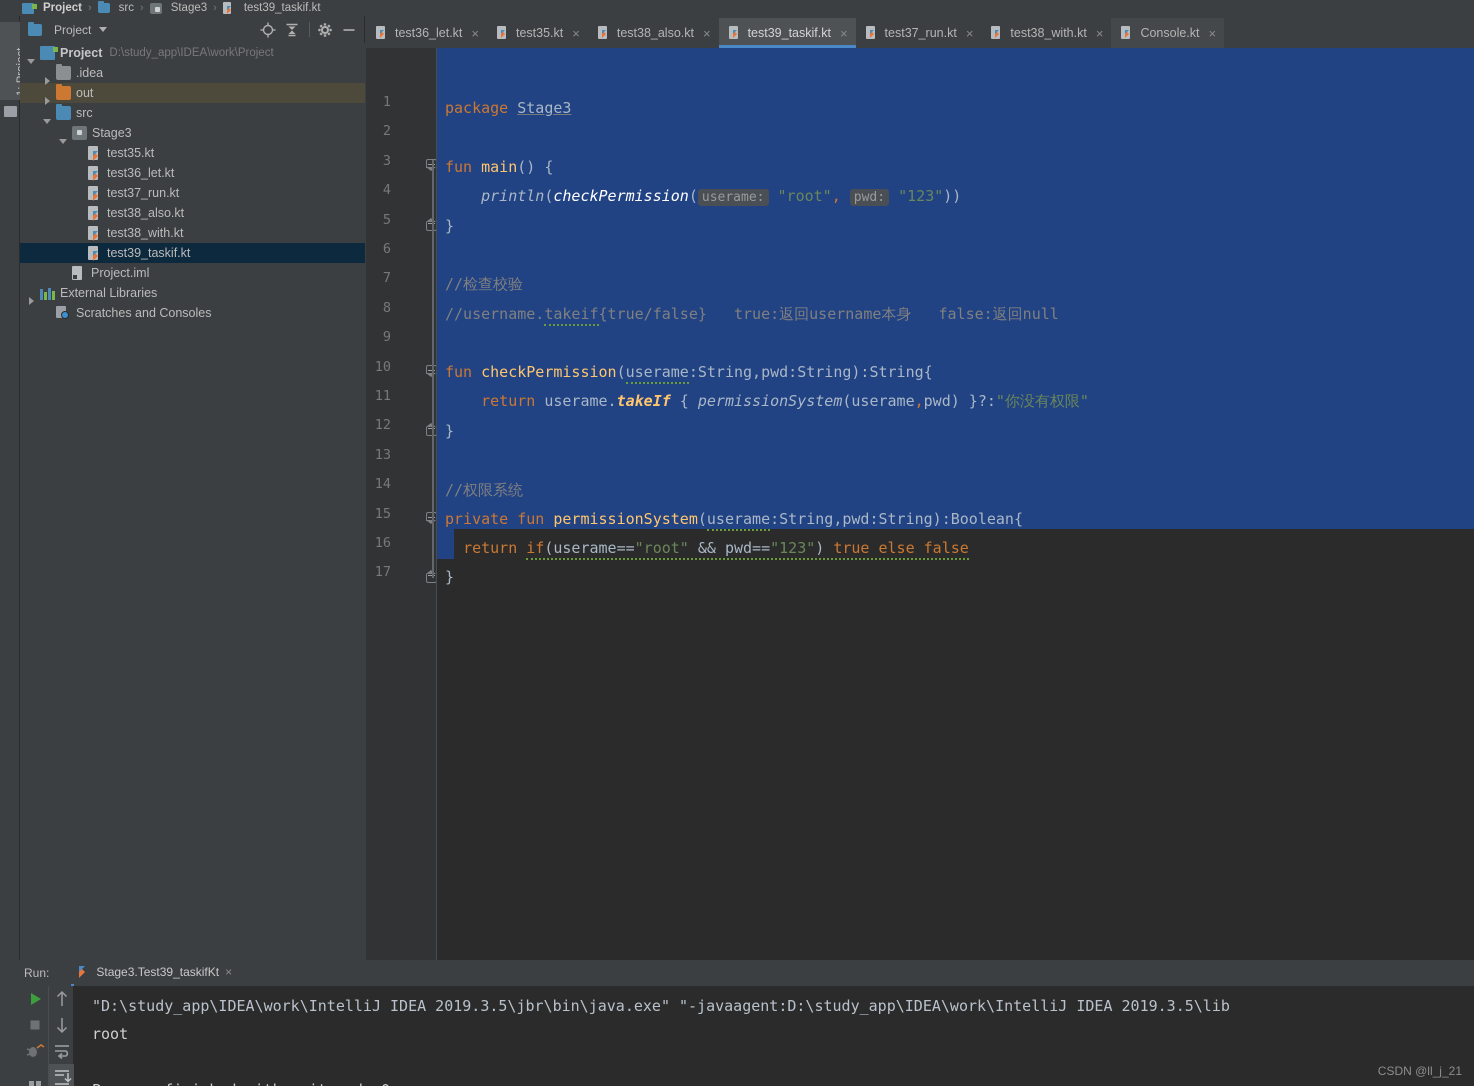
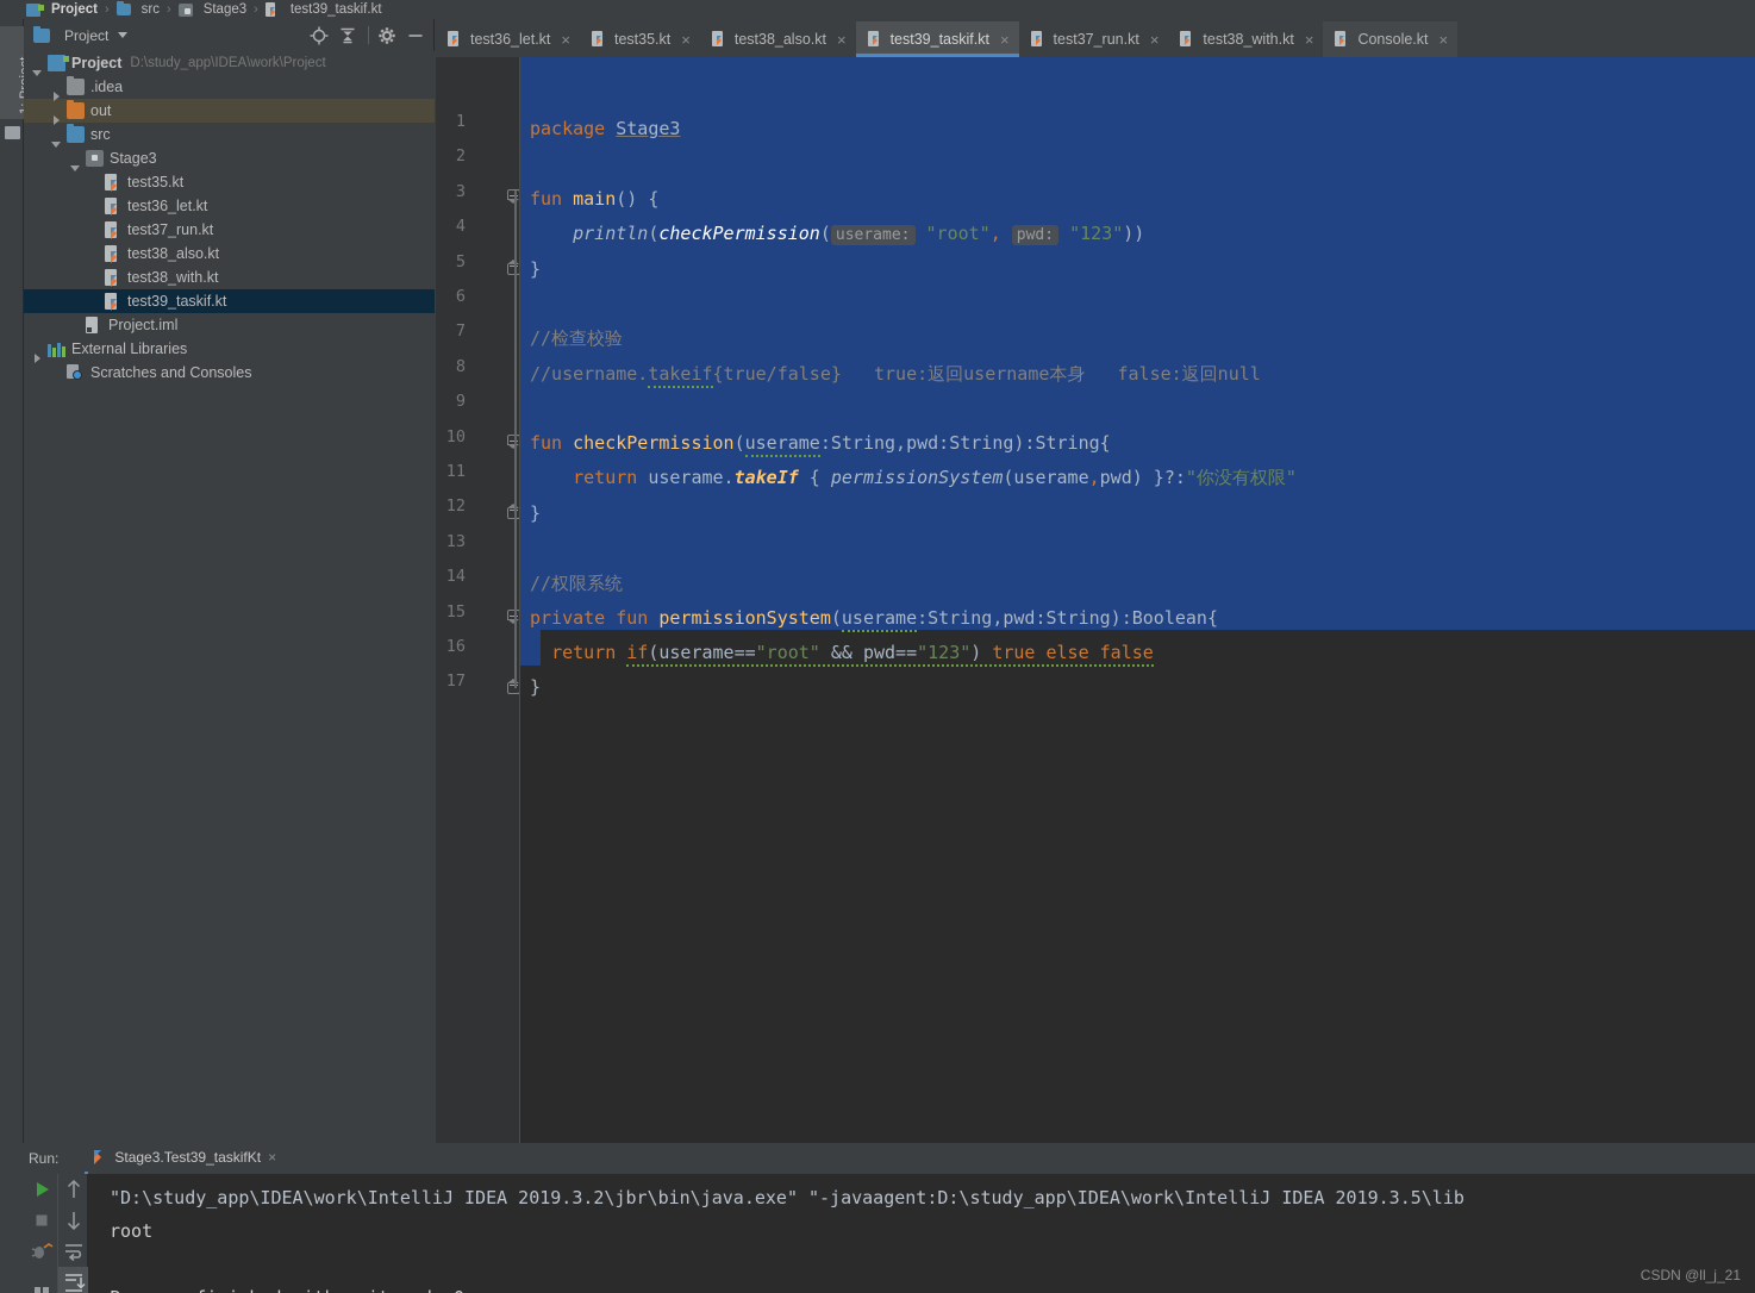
  Project
  ›
  src
  ›
  Stage3
  ›
  test39_taskif.kt
  Project
  Project
  D:\study_app\IDEA\work\Project
  .idea
  out
  src
  Stage3
  test35.kt
  test36_let.kt
  test37_run.kt
  test38_also.kt
  test38_with.kt
  test39_taskif.kt
  Project.iml
  External Libraries
  Scratches and Consoles
  test36_let.kt
  ×
  test35.kt
  ×
  test38_also.kt
  ×
  test39_taskif.kt
  ×
  test37_run.kt
  ×
  test38_with.kt
  ×
  Console.kt
  ×
  1
  2
  3
  4
  5
  6
  7
  8
  9
  10
  11
  12
  13
  14
  15
  16
  17
  package Stage3
  fun main() {
  println(checkPermission( userame: "root", pwd: "123"))
  }
  //检查校验
  //username.takeif{true/false} true:返回username本身 false:返回null
  fun checkPermission(userame:String,pwd:String):String{
  return userame.takeIf { permissionSystem(userame,pwd) }?:"你没有权限"
  }
  //权限系统
  private fun permissionSystem(userame:String,pwd:String):Boolean{
  return if(userame=="root" && pwd=="123") true else false
  }
  Run:
  Stage3.Test39_taskifKt
  ×
- "D:\study_app\IDEA\work\IntelliJ IDEA 2019.3.5\jbr\bin\java.exe" "-javaagent:D:\study_app\IDEA\work\IntelliJ IDEA 2019.3.5\lib
+ "D:\study_app\IDEA\work\IntelliJ IDEA 2019.3.2\jbr\bin\java.exe" "-javaagent:D:\study_app\IDEA\work\IntelliJ IDEA 2019.3.5\lib
  root
  CSDN @ll_j_21
